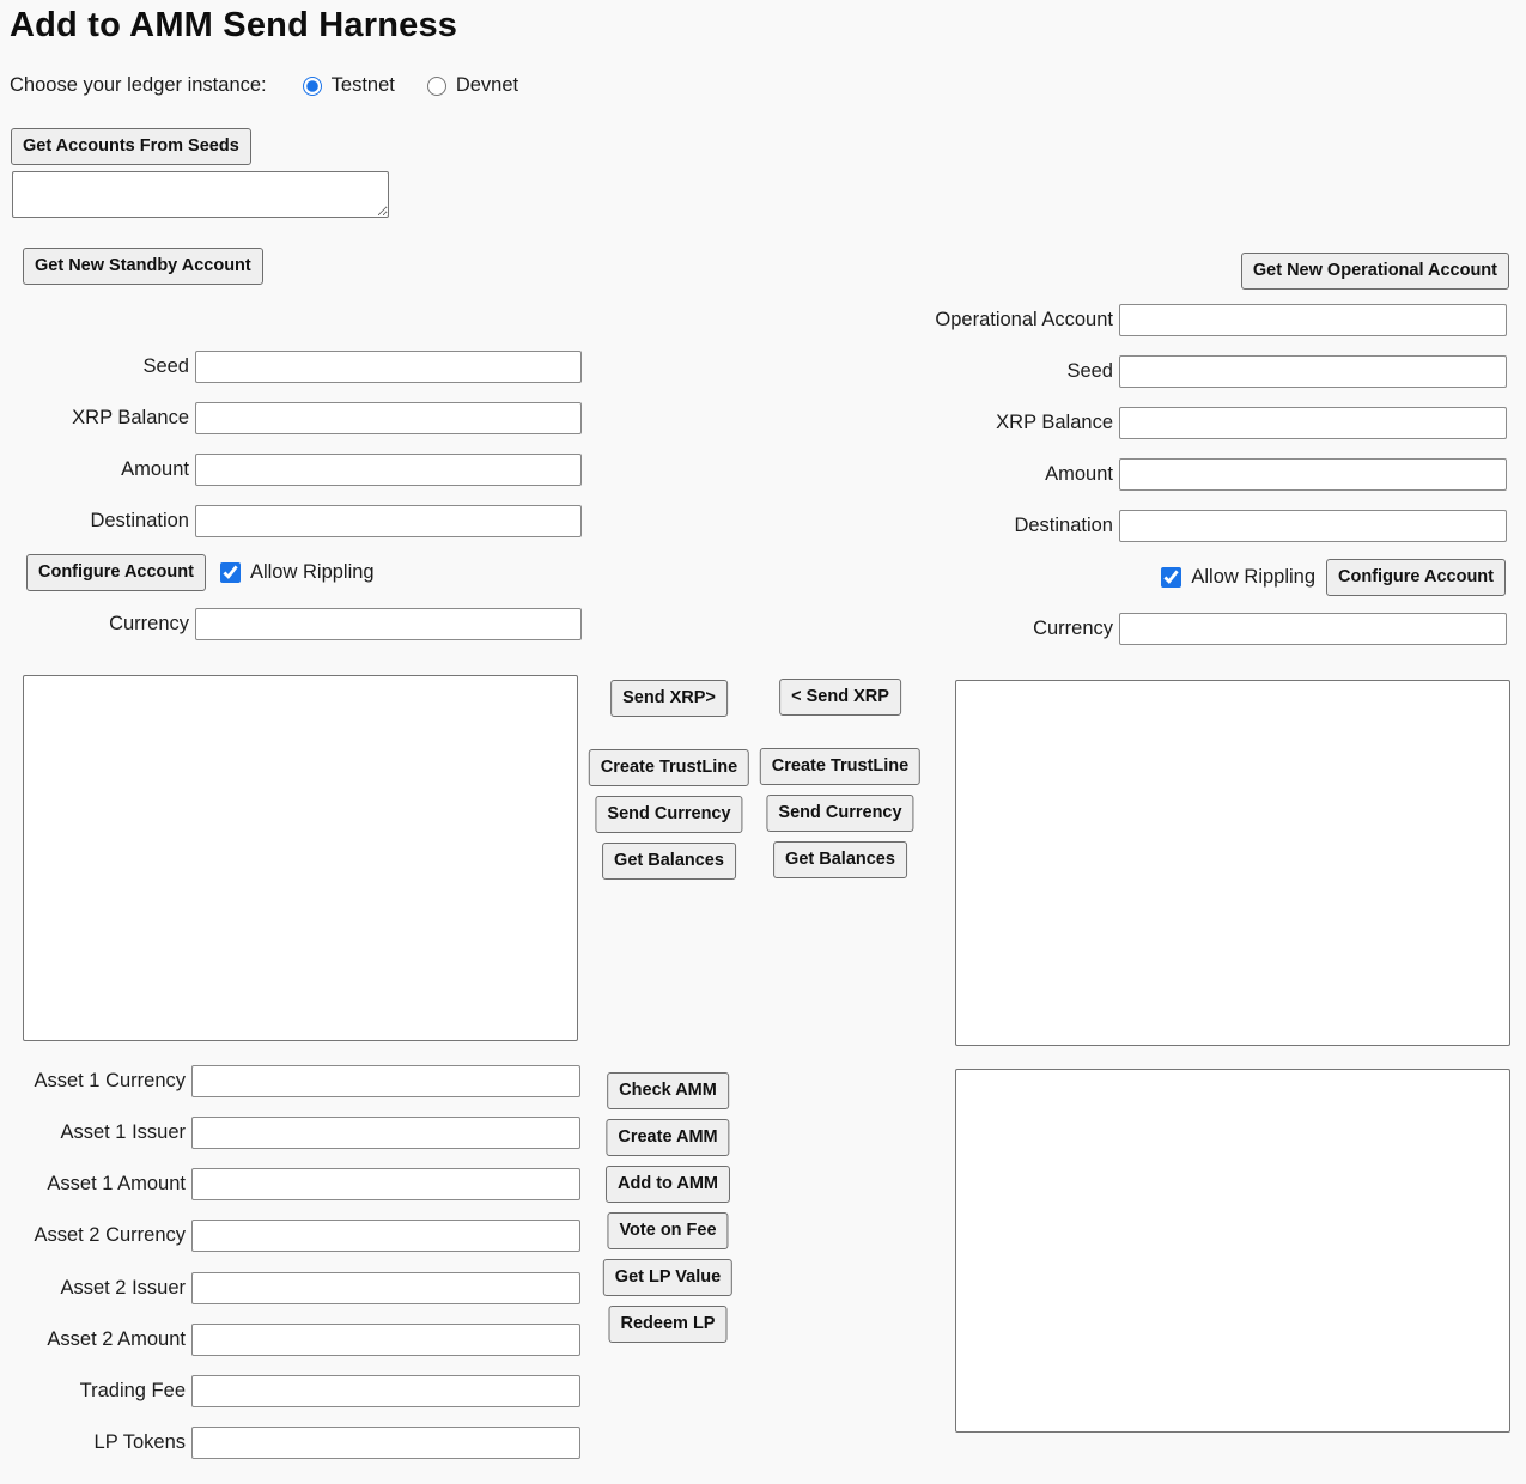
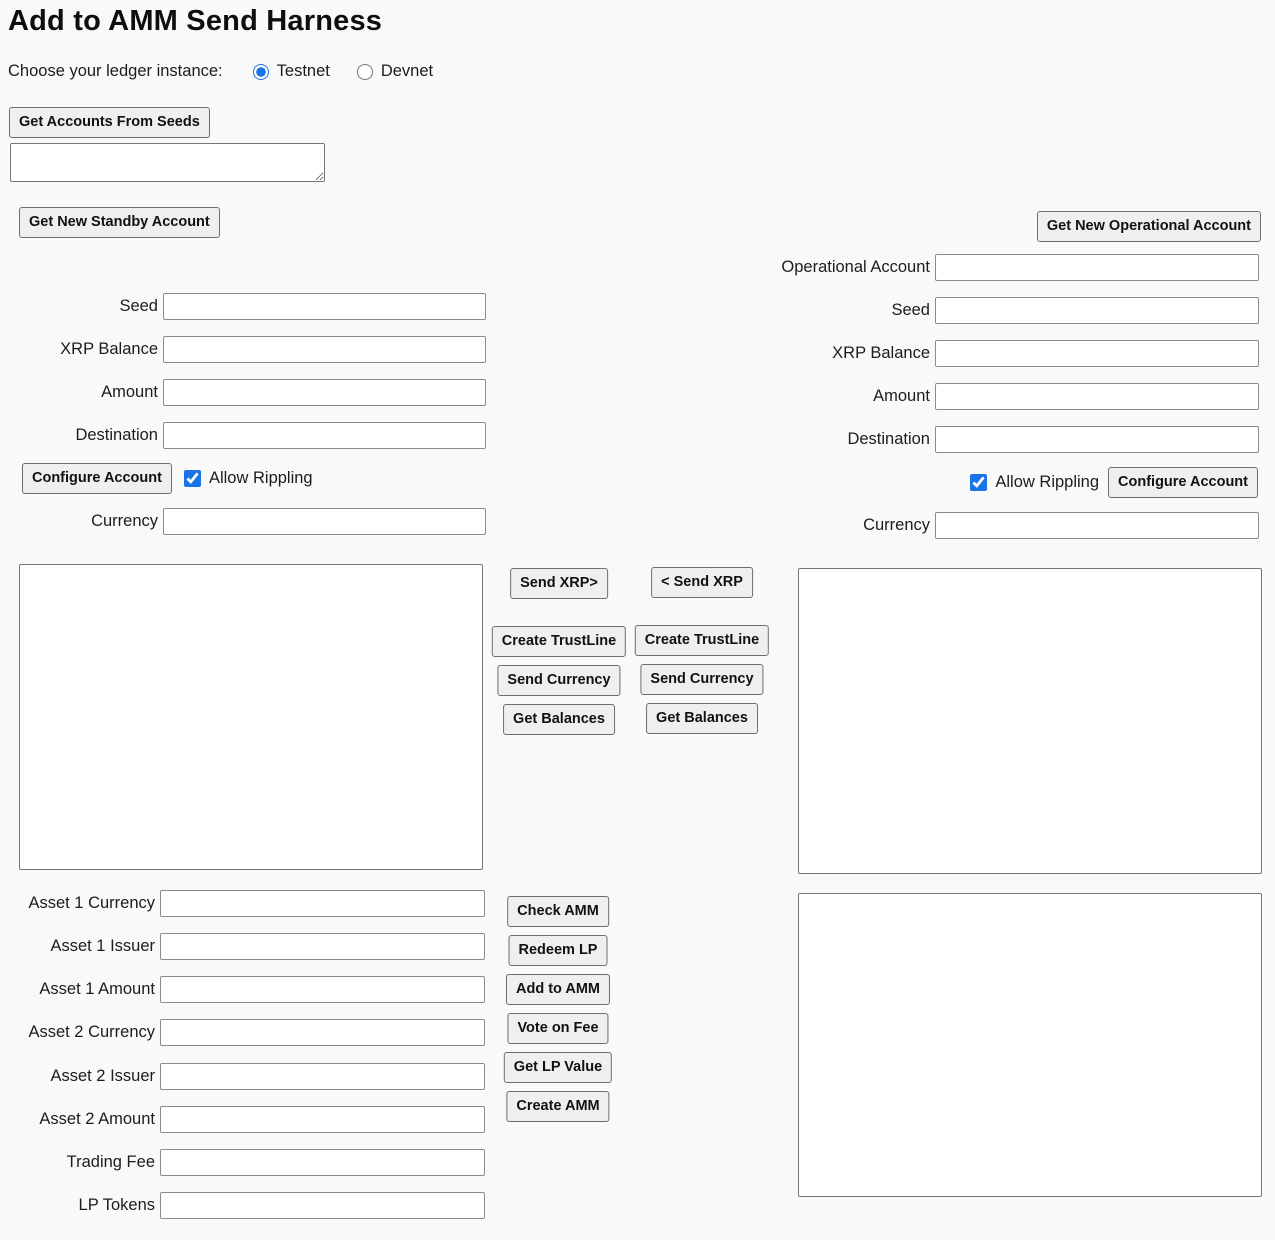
  Add to AMM Send Harness
  Choose your ledger instance:
  Testnet
  Devnet
  Get Accounts From Seeds
  Get New Standby Account
  Get New Operational Account
  Seed
  XRP Balance
  Amount
  Destination
  Configure Account
  Allow Rippling
  Currency
  Operational Account
  Seed
  XRP Balance
  Amount
  Destination
  Allow Rippling
  Configure Account
  Currency
  Send XRP>
  Create TrustLine
  Send Currency
  Get Balances
  < Send XRP
  Create TrustLine
  Send Currency
  Get Balances
  Asset 1 Currency
  Asset 1 Issuer
  Asset 1 Amount
  Asset 2 Currency
  Asset 2 Issuer
  Asset 2 Amount
  Trading Fee
  LP Tokens
  Check AMM
- Create AMM
+ Redeem LP
  Add to AMM
  Vote on Fee
  Get LP Value
- Redeem LP
+ Create AMM
